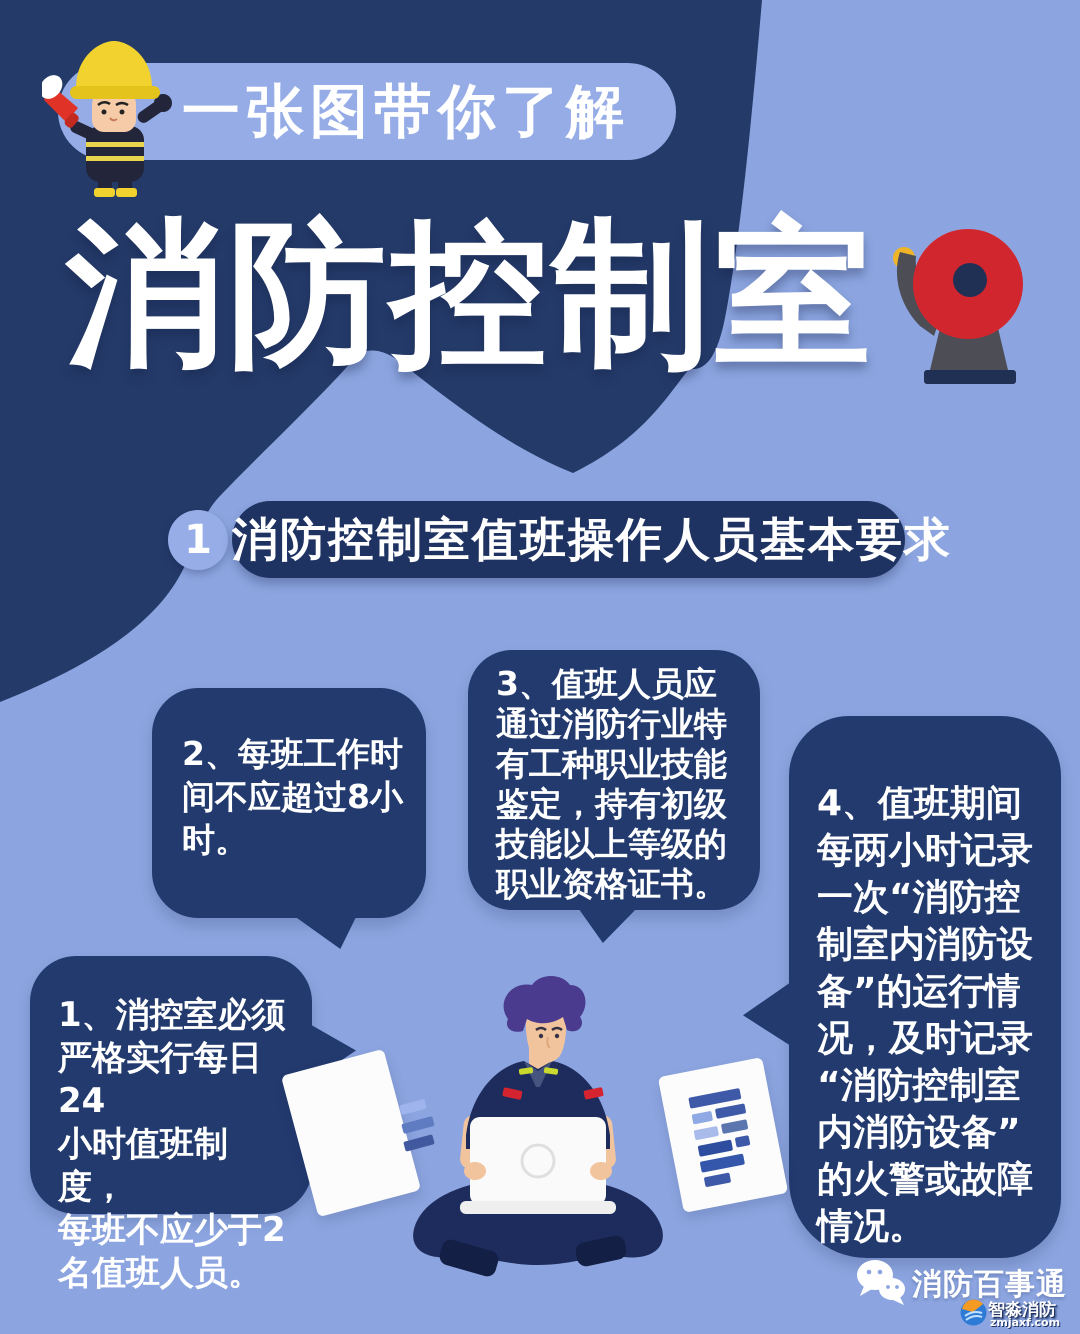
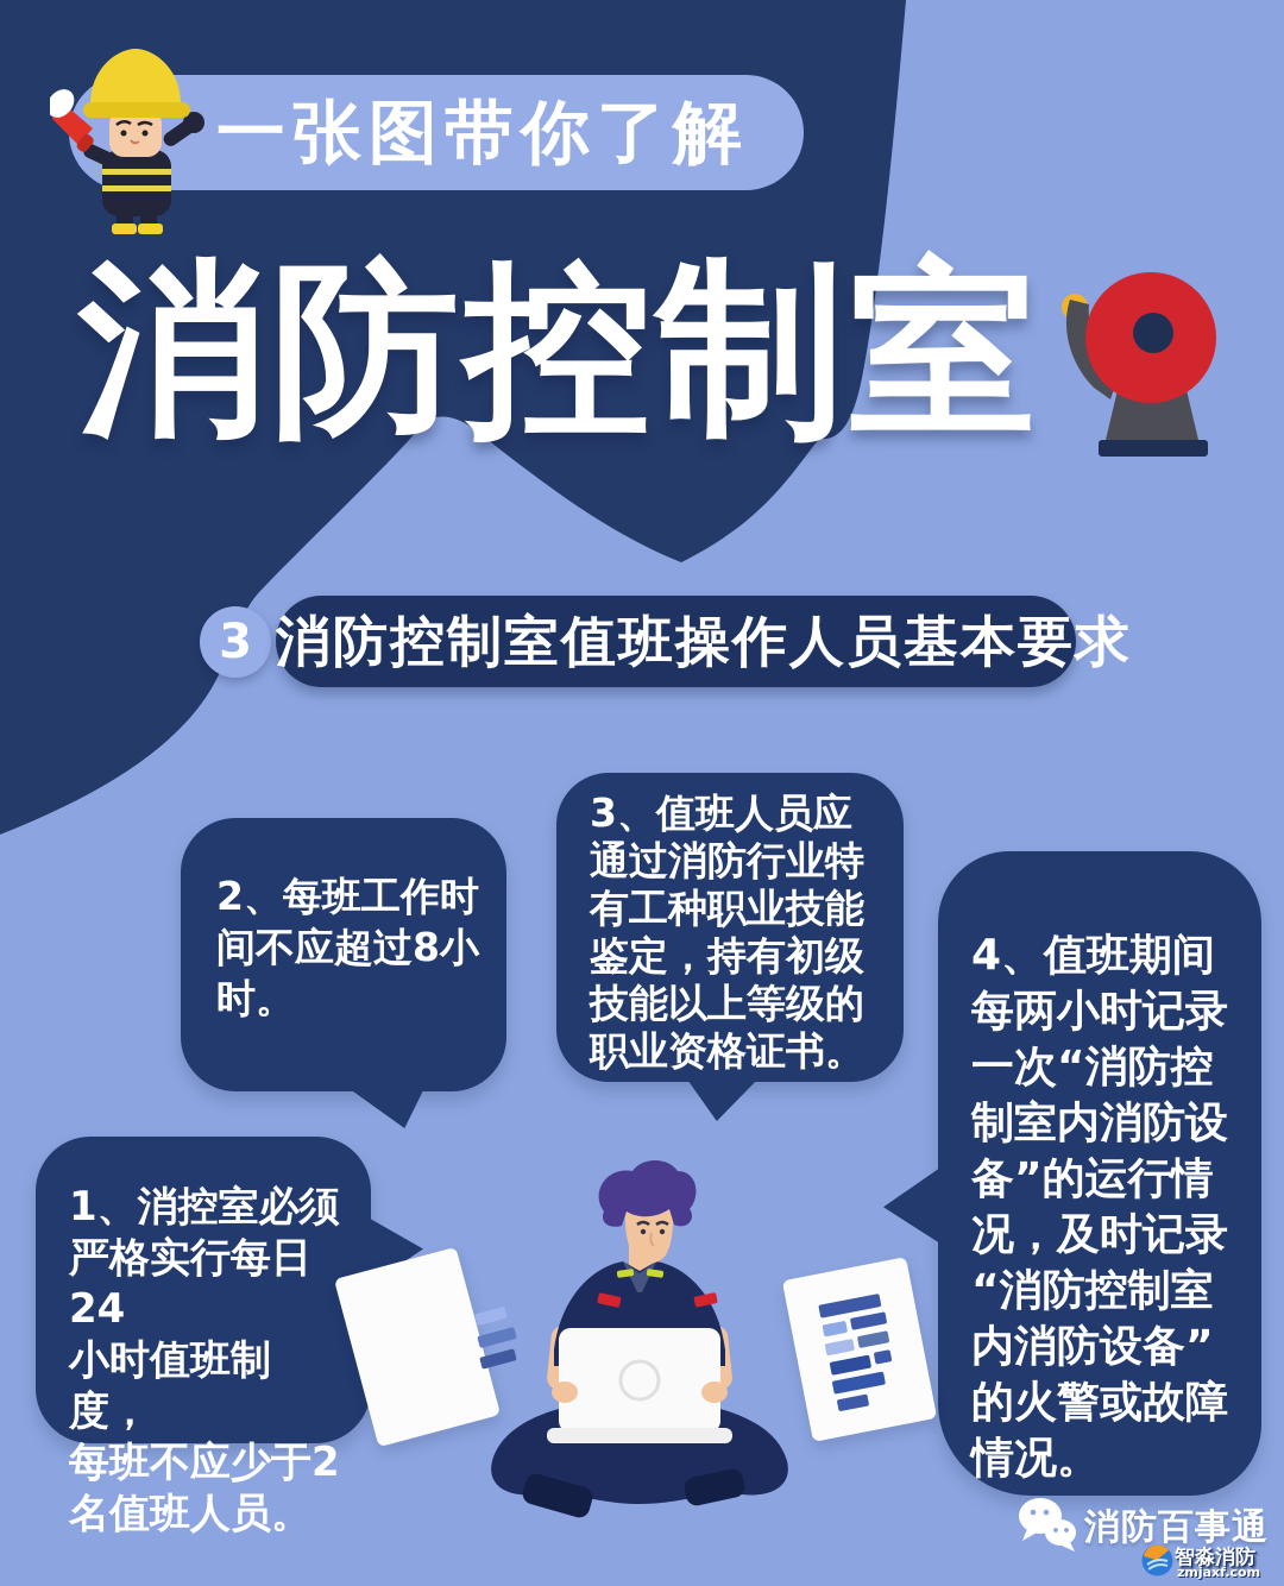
  一张图带你了解
  消防控制室
- 1
+ 3
  消防控制室值班操作人员基本要求
  2、每班工作时
  间不应超过8小
  时。
  3、值班人员应
  通过消防行业特
  有工种职业技能
  鉴定，持有初级
  技能以上等级的
  职业资格证书。
  4、值班期间
  每两小时记录
  一次“消防控
  制室内消防设
  备”的运行情
  况，及时记录
  “消防控制室
  内消防设备”
  的火警或故障
  情况。
  1、消控室必须
  严格实行每日24
  小时值班制度，
  每班不应少于2
  名值班人员。
  消防百事通
  智淼消防
  zmjaxf.com
